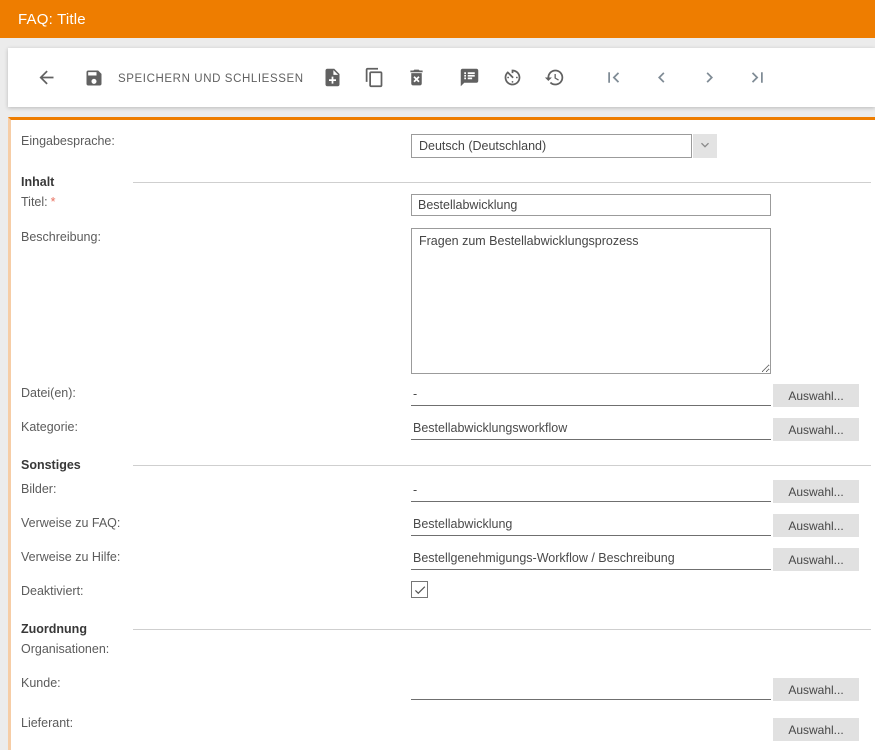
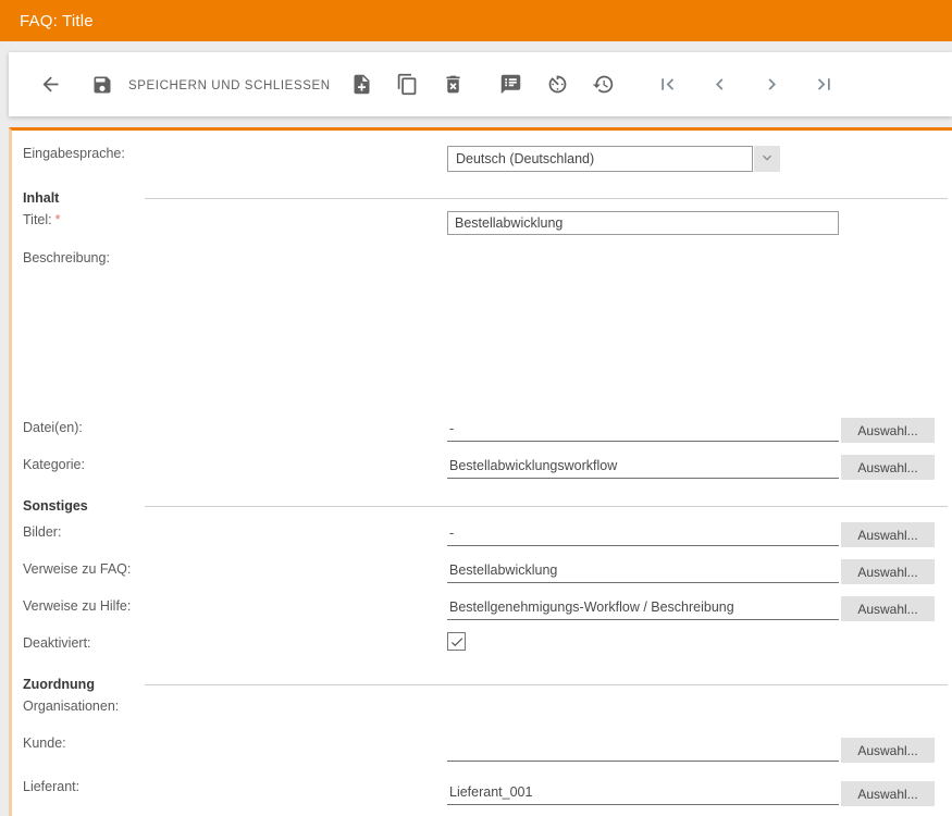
  FAQ: Title
  SPEICHERN UND SCHLIESSEN
  Eingabesprache:
  Deutsch (Deutschland)
  Inhalt
  Titel: *
  Bestellabwicklung
  Beschreibung:
- Fragen zum Bestellabwicklungsprozess
  Datei(en):
  -
  Auswahl...
  Kategorie:
  Bestellabwicklungsworkflow
  Auswahl...
  Sonstiges
  Bilder:
  -
  Auswahl...
  Verweise zu FAQ:
  Bestellabwicklung
  Auswahl...
  Verweise zu Hilfe:
  Bestellgenehmigungs-Workflow / Beschreibung
  Auswahl...
  Deaktiviert:
  Zuordnung
  Organisationen:
  Kunde:
  Auswahl...
  Lieferant:
+ Lieferant_001
  Auswahl...
